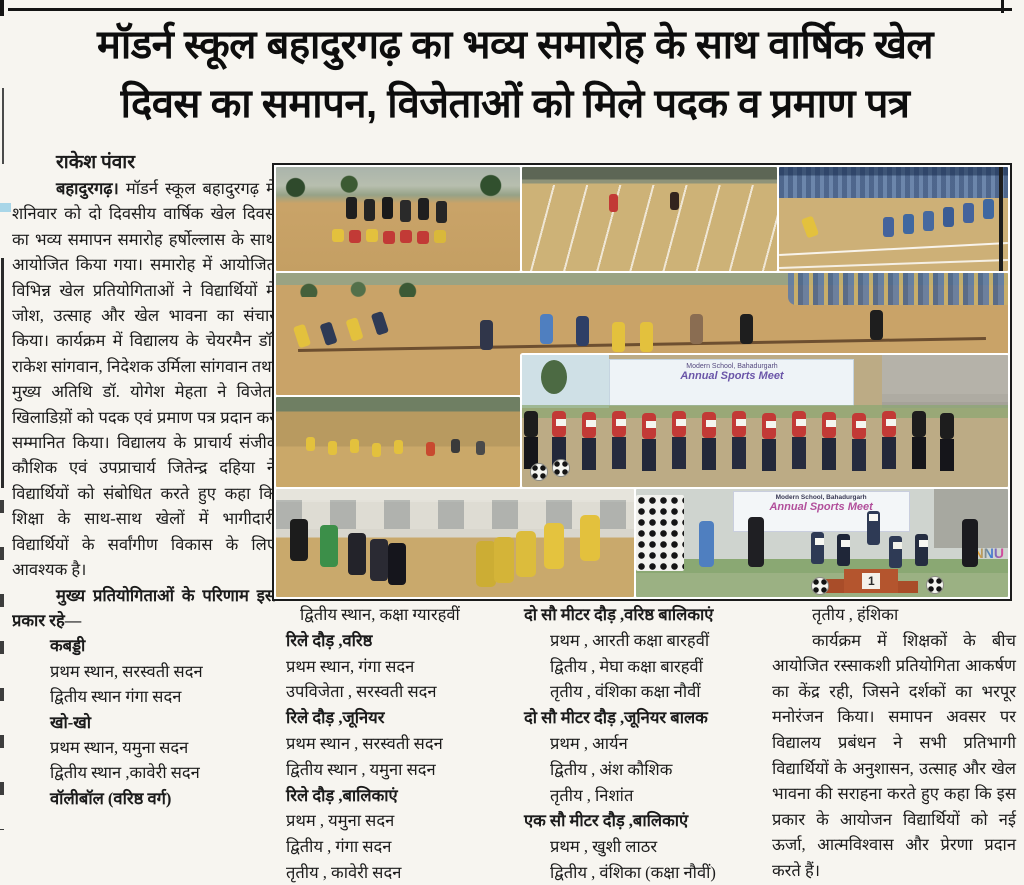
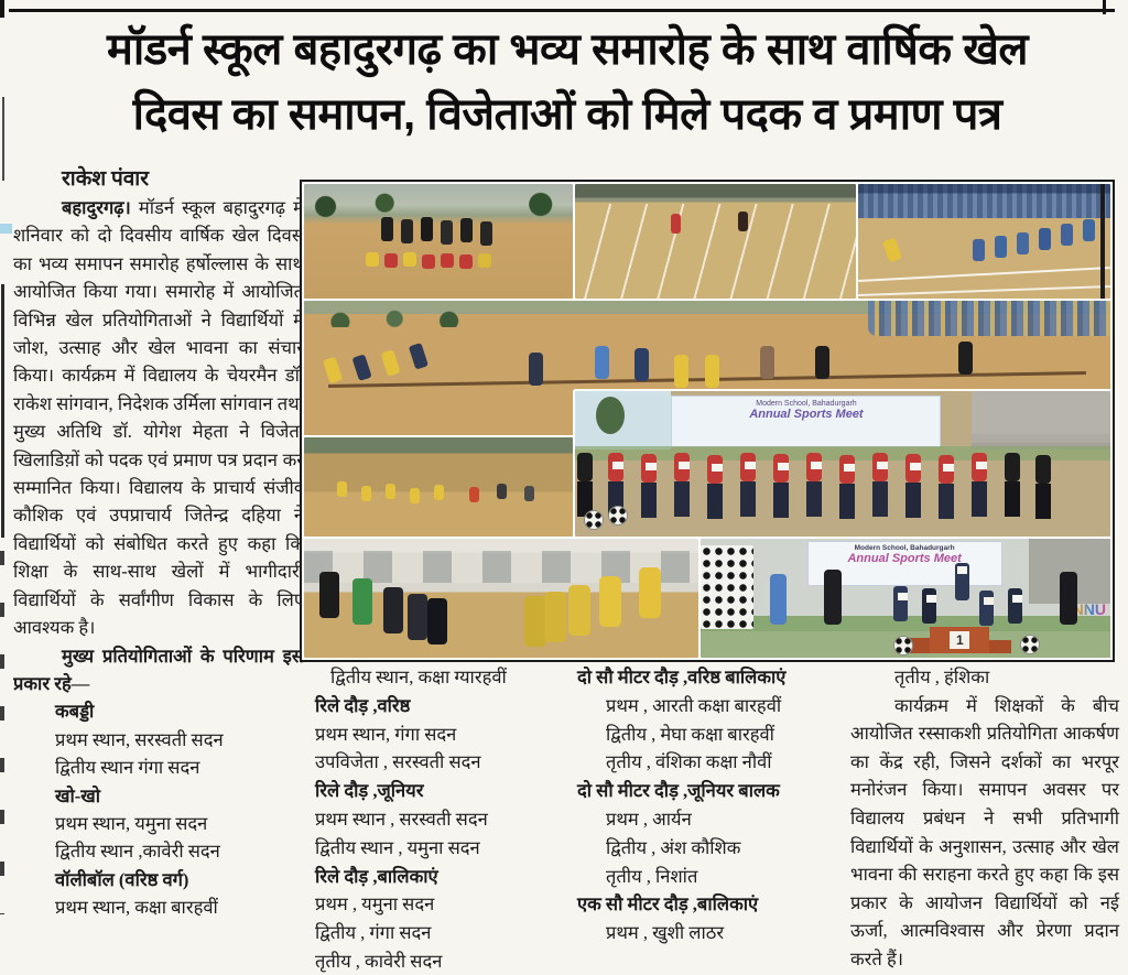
  मॉडर्न स्कूल बहादुरगढ़ का भव्य समारोह के साथ वार्षिक खेल
  दिवस का समापन, विजेताओं को मिले पदक व प्रमाण पत्र
  राकेश पंवार
  बहादुरगढ़। मॉडर्न स्कूल बहादुरगढ़ शनिवार को दो दिवसीय वार्षिक खेल दिवस का भव्य समापन समारोह हर्षोल्लास के साथ आयोजित किया गया। समारोह में आयोजि विभिन्न खेल प्रतियोगिताओं ने विद्यार्थियों जोश, उत्साह और खेल भावना का संचा किया। कार्यक्रम में विद्यालय के चेयरमैन डॉ राकेश सांगवान, निदेशक उर्मिला सांगवान तथा मुख्य अतिथि डॉ. योगेश मेहता ने विजेता खिलाडिय़ों को पदक एवं प्रमाण पत्र प्रदान क सम्मानित किया। विद्यालय के प्राचार्य संजी कौशिक एवं उपप्राचार्य जितेन्द्र दहिया विद्यार्थियों को संबोधित करते हुए कहा कि शिक्षा के साथ-साथ खेलों में भागीदारी विद्यार्थियों के सर्वांगीण विकास के लि आवश्यक है।
  मुख्य प्रतियोगिताओं के परिणाम इस प्रकार रहे—
  कबड्डी
  प्रथम स्थान, सरस्वती सदन
  द्वितीय स्थान गंगा सदन
  खो-खो
  प्रथम स्थान, यमुना सदन
  द्वितीय स्थान ,कावेरी सदन
  वॉलीबॉल (वरिष्ठ वर्ग)
+ प्रथम स्थान, कक्षा बारहवीं
  Annual Sports Meet
  Annual Sports Meet
  NNU
  1
  द्वितीय स्थान, कक्षा ग्यारहवीं
  रिले दौड़ ,वरिष्ठ
  प्रथम स्थान, गंगा सदन
  उपविजेता , सरस्वती सदन
  रिले दौड़ ,जूनियर
  प्रथम स्थान , सरस्वती सदन
  द्वितीय स्थान , यमुना सदन
  रिले दौड़ ,बालिकाएं
  प्रथम , यमुना सदन
  द्वितीय , गंगा सदन
  तृतीय , कावेरी सदन
  दो सौ मीटर दौड़ ,वरिष्ठ बालिकाएं
  प्रथम , आरती कक्षा बारहवीं
  द्वितीय , मेघा कक्षा बारहवीं
  तृतीय , वंशिका कक्षा नौवीं
  दो सौ मीटर दौड़ ,जूनियर बालक
  प्रथम , आर्यन
  द्वितीय , अंश कौशिक
  तृतीय , निशांत
  एक सौ मीटर दौड़ ,बालिकाएं
  प्रथम , खुशी लाठर
- द्वितीय , वंशिका (कक्षा नौवीं)
  तृतीय , हंशिका
  कार्यक्रम में शिक्षकों के बीच आयोजित रस्साकशी प्रतियोगिता आकर्षण का केंद्र रही, जिसने दर्शकों का भरपूर मनोरंजन किया। समापन अवसर पर विद्यालय प्रबंधन ने सभी प्रतिभागी विद्यार्थियों के अनुशासन, उत्साह और खेल भावना की सराहना करते हुए कहा कि इस प्रकार के आयोजन विद्यार्थियों को नई ऊर्जा, आत्मविश्वास और प्रेरणा प्रदान करते हैं।
